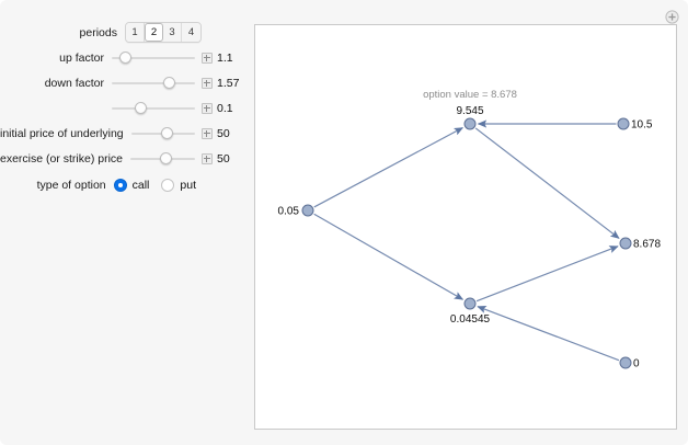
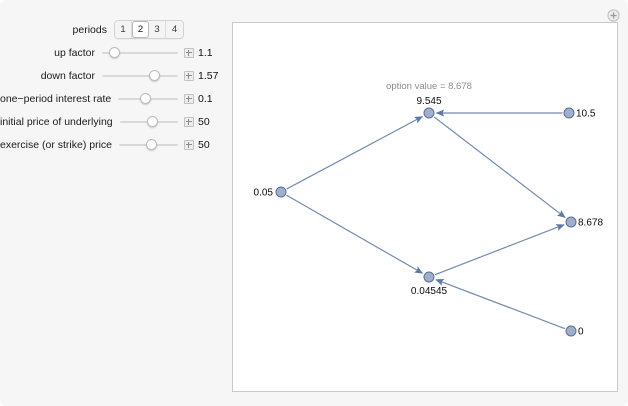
  periods
  1
  2
  3
  4
  up factor
  1.1
  down factor
  1.57
+ one−period interest rate
  0.1
  initial price of underlying
  50
  exercise (or strike) price
  50
- type of option
- call
- put
  0.05
  9.545
  0.04545
  10.5
  8.678
  0
  option value = 8.678
